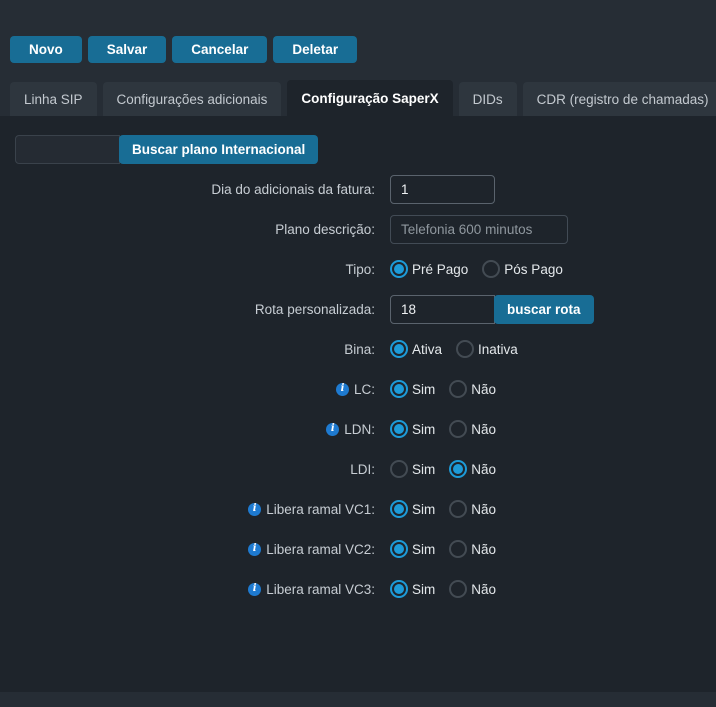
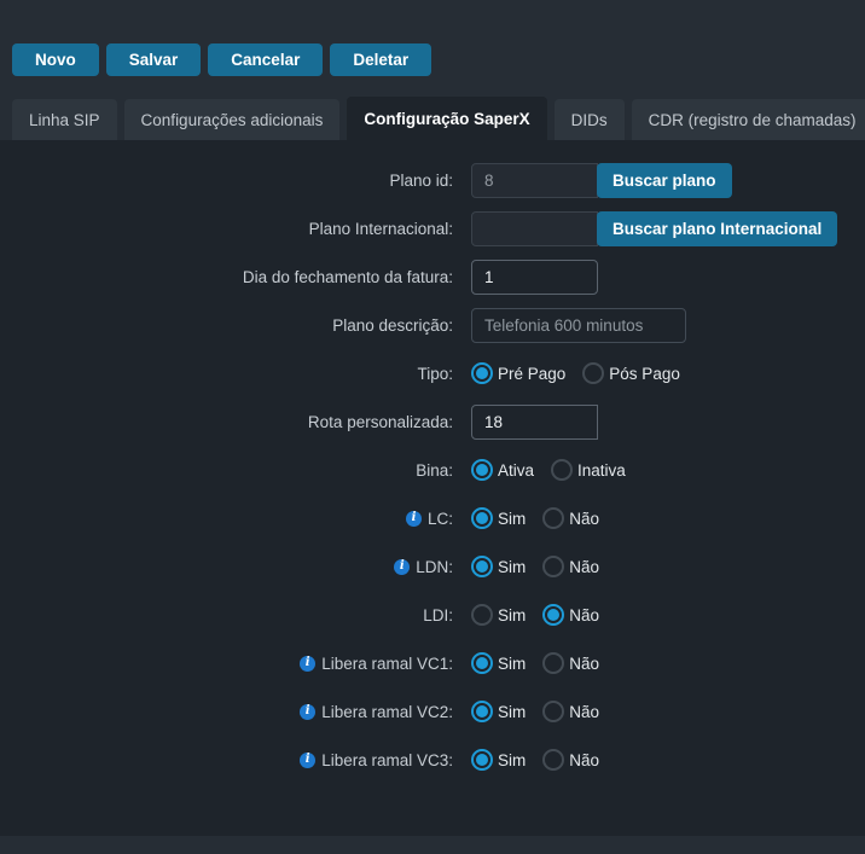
  Novo
  Salvar
  Cancelar
  Deletar
  Linha SIP
  Configurações adicionais
  Configuração SaperX
  DIDs
  CDR (registro de chamadas)
+ Plano id:
+ 8
+ Buscar plano
+ Plano Internacional:
  Buscar plano Internacional
- Dia do adicionais da fatura:
+ Dia do fechamento da fatura:
  1
  Plano descrição:
  Telefonia 600 minutos
  Tipo:
  Pré Pago
  Pós Pago
  Rota personalizada:
  18
- buscar rota
  Bina:
  Ativa
  Inativa
  i
  LC:
  Sim
  Não
  i
  LDN:
  Sim
  Não
  LDI:
  Sim
  Não
  i
  Libera ramal VC1:
  Sim
  Não
  i
  Libera ramal VC2:
  Sim
  Não
  i
  Libera ramal VC3:
  Sim
  Não
